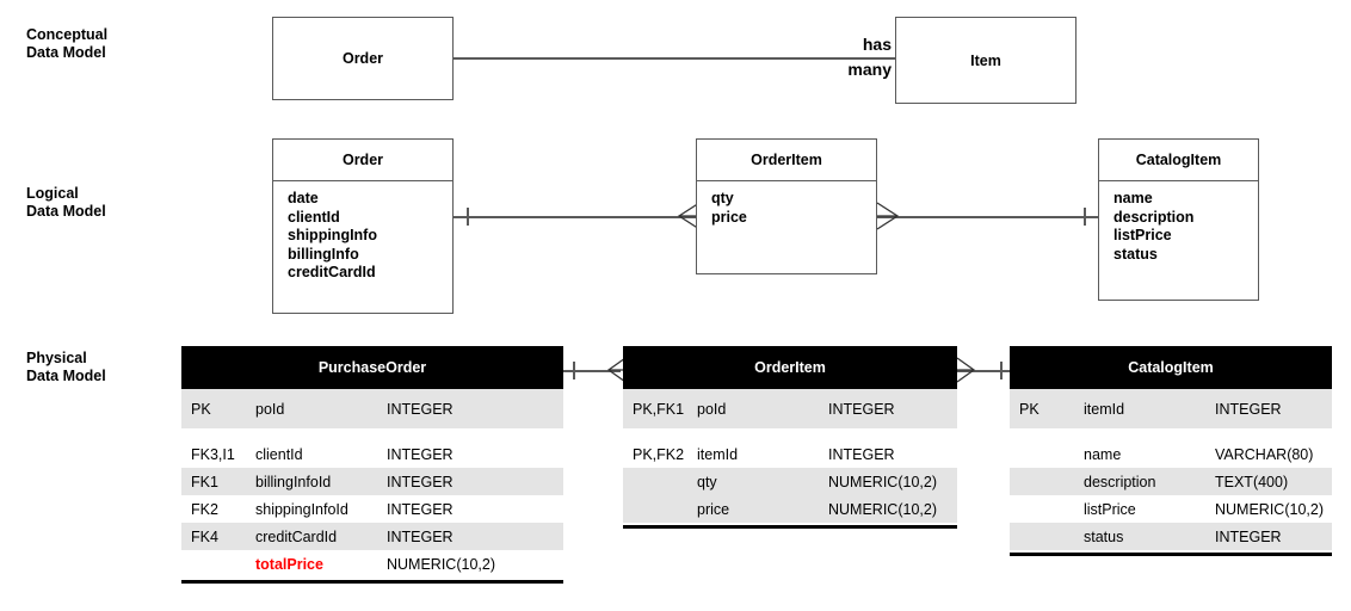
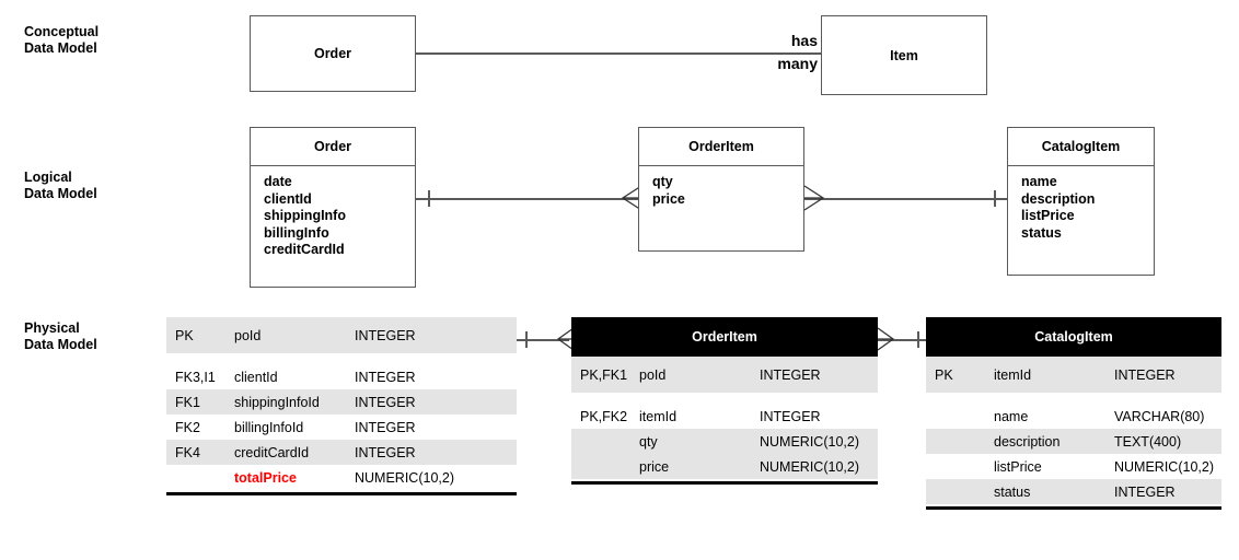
  Conceptual
  Data Model
  Logical
  Data Model
  Physical
  Data Model
  Order
  has
  many
  Item
  Order
  date
  clientId
  shippingInfo
  billingInfo
  creditCardId
  OrderItem
  qty
  price
  CatalogItem
  name
  description
  listPrice
  status
- PurchaseOrder
  PK
  poId
  INTEGER
  FK3,I1
  clientId
  INTEGER
  FK1
- billingInfoId
+ shippingInfoId
  INTEGER
  FK2
- shippingInfoId
+ billingInfoId
  INTEGER
  FK4
  creditCardId
  INTEGER
  totalPrice
  NUMERIC(10,2)
  OrderItem
  PK,FK1
  poId
  INTEGER
  PK,FK2
  itemId
  INTEGER
  qty
  NUMERIC(10,2)
  price
  NUMERIC(10,2)
  CatalogItem
  PK
  itemId
  INTEGER
  name
  VARCHAR(80)
  description
  TEXT(400)
  listPrice
  NUMERIC(10,2)
  status
  INTEGER
